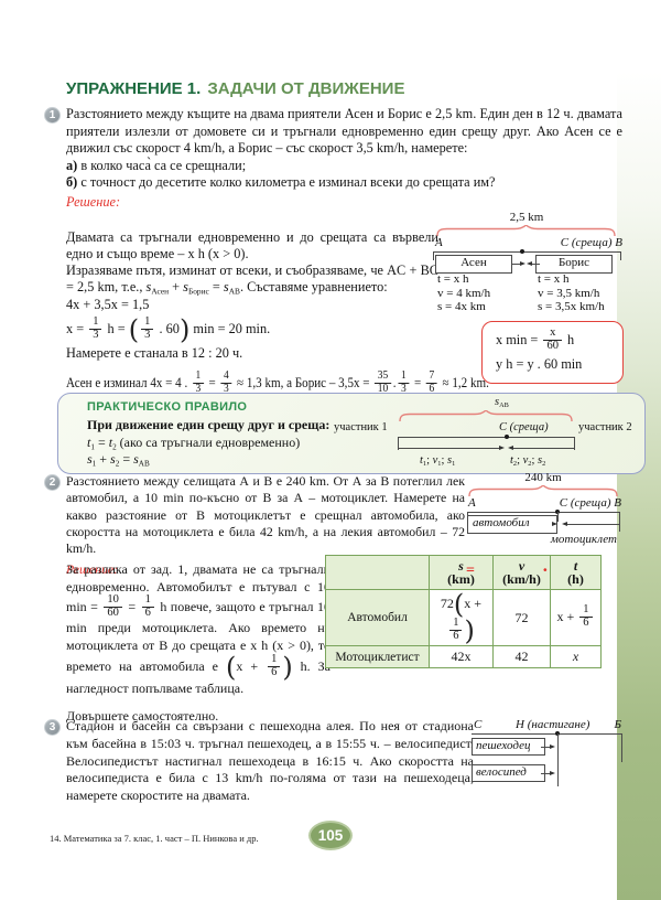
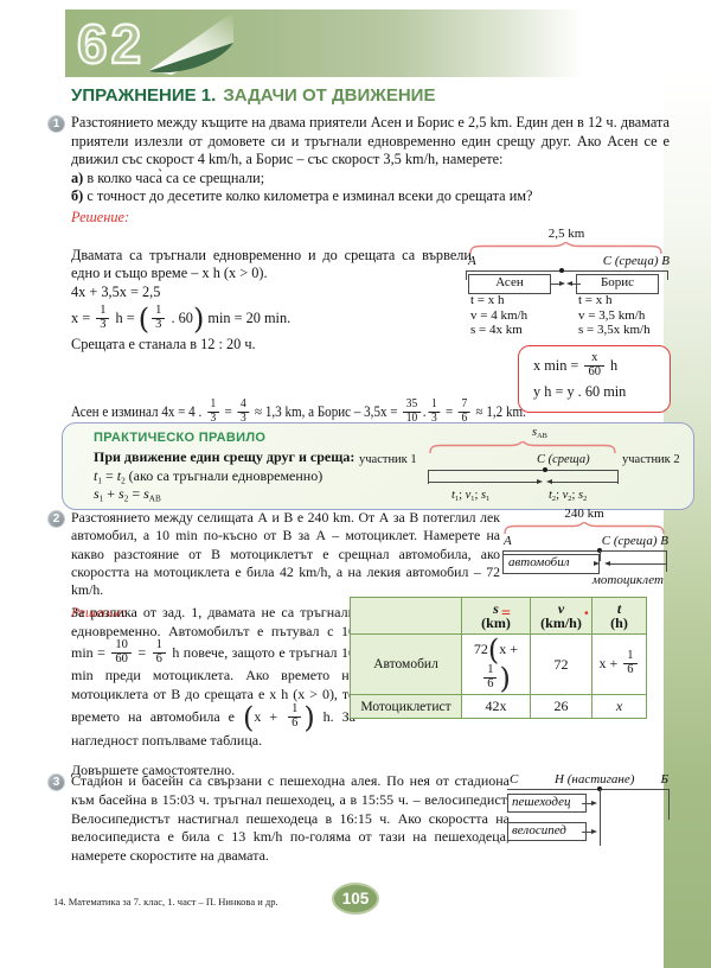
+ 62
  УПРАЖНЕНИЕ 1. ЗАДАЧИ ОТ ДВИЖЕНИЕ
  1
  Разстоянието между къщите на двама приятели Асен и Борис е 2,5 km. Един ден в 12 ч. двамата приятели излезли от домовете си и тръгнали едновременно един срещу друг. Ако Асен се е движил със скорост 4 km/h, а Борис – със скорост 3,5 km/h, намерете:
  а) в колко часа̀ са се срещнали;
  б) с точност до десетите колко километра е изминал всеки до срещата им?
  Решение:
  Двамата са тръгнали едновременно и до срещата са вървели едно и също време – x h (x > 0).
- Изразяваме пътя, изминат от всеки, и съобразяваме, че AC + BC = 2,5 km, т.е., sАсен + sБорис = sAB. Съставяме уравнението:
- 4x + 3,5x = 1,5
+ 4x + 3,5x = 2,5
  x =
  1
  3
  h = (
  1
  3
  . 60) min = 20 min.
- Намерете е станала в 12 : 20 ч.
+ Срещата е станала в 12 : 20 ч.
  Асен е изминал 4x = 4 .
  1
  3
  =
  4
  3
  ≈ 1,3 km, а Борис – 3,5x =
  35
  10
  .
  1
  3
  =
  7
  6
  ≈ 1,2 km
  2,5 km
  А
  С (среща) В
  Асен
  Борис
  t = x h
  v = 4 km/h
  s = 4x km
  t = x h
  v = 3,5 km/h
  s = 3,5x km/h
  x min =
  x
  60
  h
  y h = y . 60 min
  ПРАКТИЧЕСКО ПРАВИЛО
  При движение един срещу друг и среща:
  t1 = t2 (ако са тръгнали едновременно)
  s1 + s2 = sAB
  участник 1
  С (среща)
  участник 2
  2
  Разстоянието между селищата А и В е 240 km. От А за В потеглил лек автомобил, а 10 min по-късно от В за А – мотоциклет. Намерете на какво разстояние от В мотоциклетът е срещнал автомобила, ако скоростта на мотоциклета е била 42 km/h, а на лекия автомобил – 72 km/h.
  Решение:
  240 km
  А
  С (среща) В
  автомобил
  мотоциклет
  За разлика от зад. 1, двамата не са тръгнал едновременно. Автомобилът е пътувал с 1 min =
  10
  60
  =
  1
  6
  h повече, защото е тръгнал 1 min преди мотоциклета. Ако времето н мотоциклета от В до срещата е x h (x > 0), т времето на автомобила е (x +
  1
  6
  ) h. З нагледност попълваме таблица.
  Довършете самостоятелно.
  =
  ·
  	s(km)	v(km/h)	t(h)
  Автомобил	72(x + 16 )	72	x + 16
- Мотоциклетист	42x	42	x
+ Мотоциклетист	42x	26	x
  3
  Стадион и басейн са свързани с пешеходна алея. По нея от стадиона към басейна в 15:03 ч. тръгнал пешеходец, а в 15:55 ч. – велосипедист Велосипедистът настигнал пешеходеца в 16:15 ч. Ако скоростта на велосипедиста е била с 13 km/h по-голяма от тази на пешеходеца намерете скоростите на двамата.
  С
  Н (настигане)
  Б
  пешеходец
  велосипед
  14. Математика за 7. клас, 1. част – П. Нинкова и др.
  105
